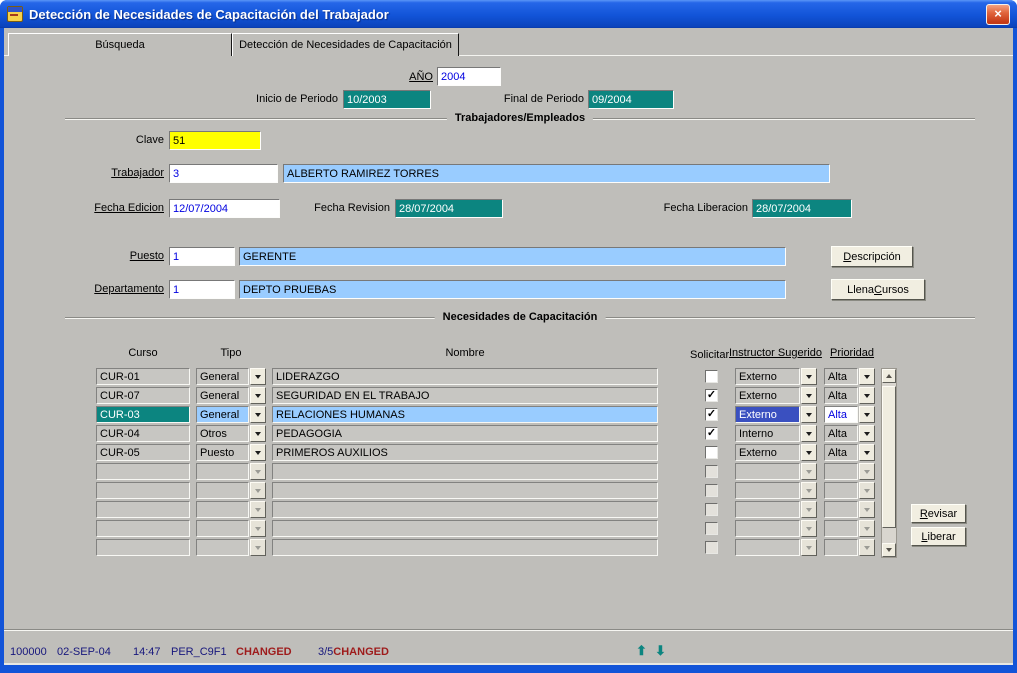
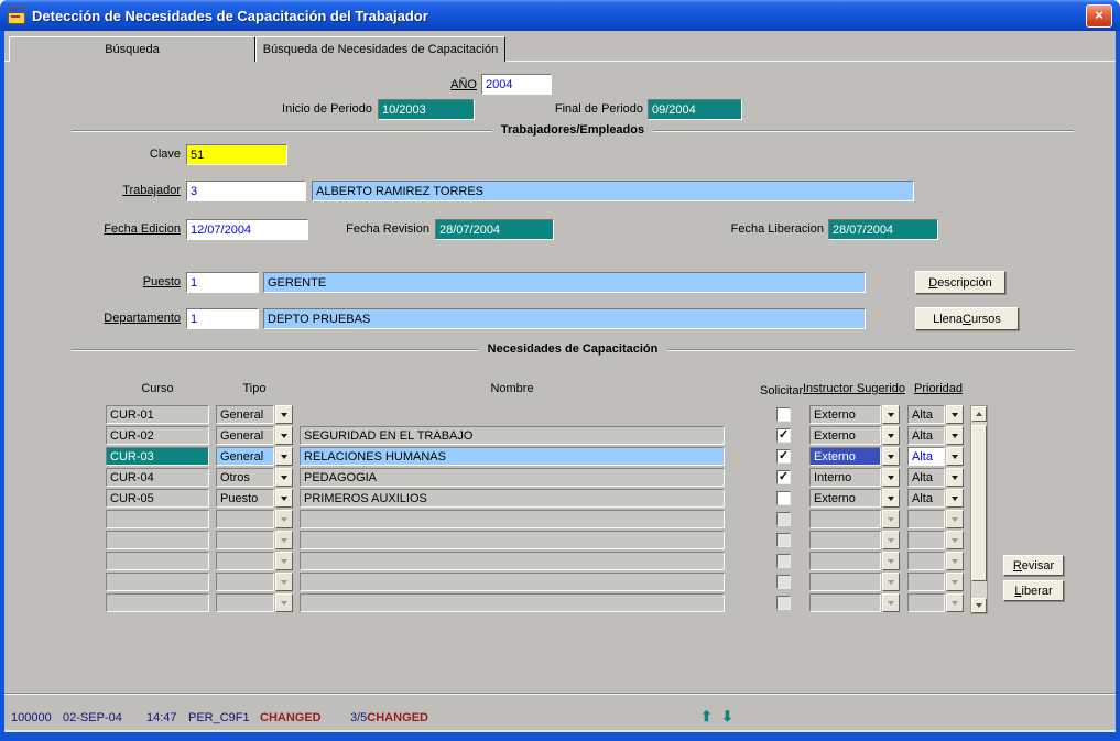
  Detección de Necesidades de Capacitación del Trabajador
  ×
  Búsqueda
- Detección de Necesidades de Capacitación
+ Búsqueda de Necesidades de Capacitación
  AÑO
  2004
  Inicio de Periodo
  10/2003
  Final de Periodo
  09/2004
  Trabajadores/Empleados
  Clave
  51
  Trabajador
  3
  ALBERTO RAMIREZ TORRES
  Fecha Edicion
  12/07/2004
  Fecha Revision
  28/07/2004
  Fecha Liberacion
  28/07/2004
  Puesto
  1
  GERENTE
  D
  escripción
  Departamento
  1
  DEPTO PRUEBAS
  Llena
  C
  ursos
  Necesidades de Capacitación
  Curso
  Tipo
  Nombre
  Solicitar
  Instructor Sugerido
  Prioridad
  CUR-01
  General
- LIDERAZGO
  Externo
  Alta
- CUR-07
+ CUR-02
  General
  SEGURIDAD EN EL TRABAJO
  ✓
  Externo
  Alta
  CUR-03
  General
  RELACIONES HUMANAS
  ✓
  Externo
  Alta
  CUR-04
  Otros
  PEDAGOGIA
  ✓
  Interno
  Alta
  CUR-05
  Puesto
  PRIMEROS AUXILIOS
  Externo
  Alta
  R
  evisar
  L
  iberar
  100000
  02-SEP-04
  14:47
  PER_C9F1
  CHANGED
  3/5CHANGED
  ⬆
  ⬇
